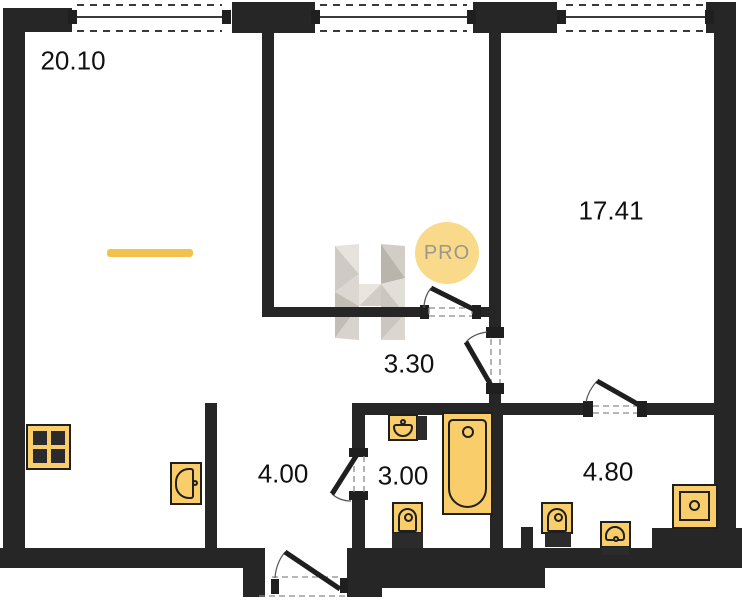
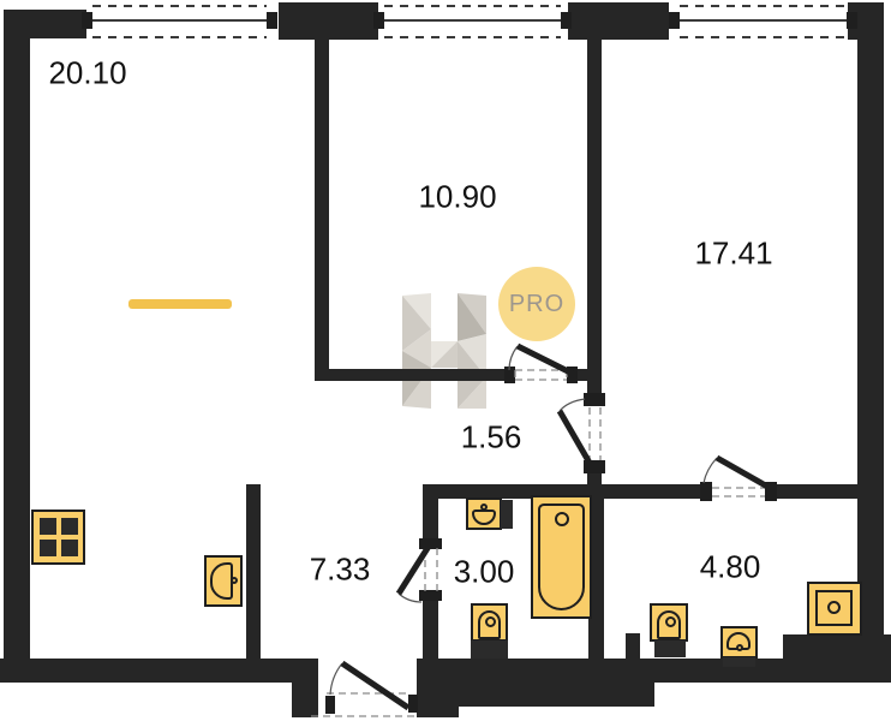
  PRO
  20.10
+ 10.90
  17.41
- 3.30
+ 1.56
- 4.00
+ 7.33
  3.00
  4.80
